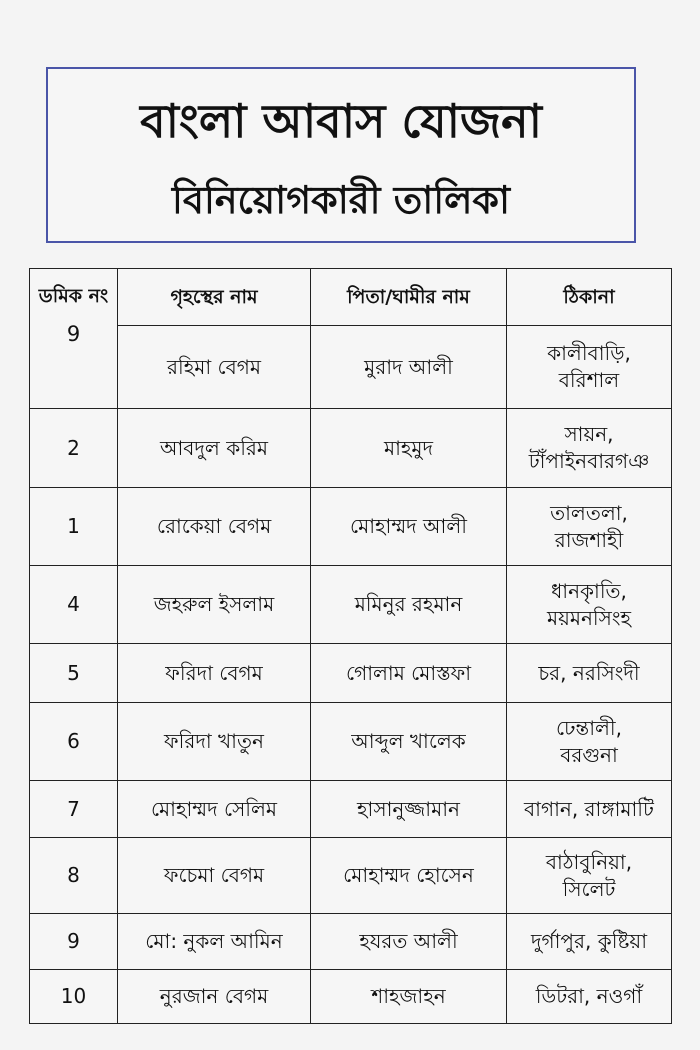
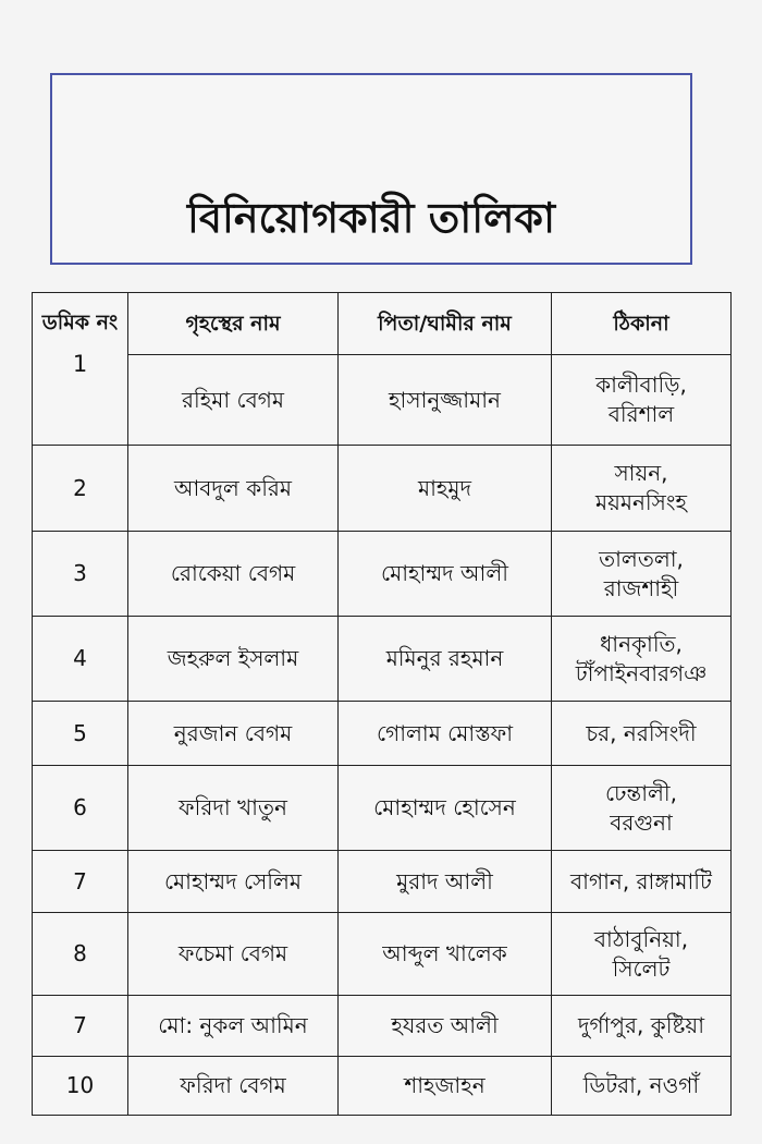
- বাংলা আবাস যোজনা
  বিনিয়োগকারী তালিকা
- ডমিক নং 9	গৃহস্থের নাম	পিতা/ঘামীর নাম	ঠিকানা
+ ডমিক নং 1	গৃহস্থের নাম	পিতা/ঘামীর নাম	ঠিকানা
- রহিমা বেগম	মুরাদ আলী	কালীবাড়ি, বরিশাল
+ রহিমা বেগম	হাসানুজ্জামান	কালীবাড়ি, বরিশাল
- 2	আবদুল করিম	মাহমুদ	সায়ন, টাঁপাইনবারগঞ
+ 2	আবদুল করিম	মাহমুদ	সায়ন, ময়মনসিংহ
- 1	রোকেয়া বেগম	মোহাম্মদ আলী	তালতলা, রাজশাহী
+ 3	রোকেয়া বেগম	মোহাম্মদ আলী	তালতলা, রাজশাহী
- 4	জহরুল ইসলাম	মমিনুর রহমান	ধানকাৃতি, ময়মনসিংহ
+ 4	জহরুল ইসলাম	মমিনুর রহমান	ধানকাৃতি, টাঁপাইনবারগঞ
- 5	ফরিদা বেগম	গোলাম মোস্তফা	চর, নরসিংদী
+ 5	নুরজান বেগম	গোলাম মোস্তফা	চর, নরসিংদী
- 6	ফরিদা খাতুন	আব্দুল খালেক	ঢেন্তালী, বরগুনা
+ 6	ফরিদা খাতুন	মোহাম্মদ হোসেন	ঢেন্তালী, বরগুনা
- 7	মোহাম্মদ সেলিম	হাসানুজ্জামান	বাগান, রাঙ্গামাটি
+ 7	মোহাম্মদ সেলিম	মুরাদ আলী	বাগান, রাঙ্গামাটি
- 8	ফচেমা বেগম	মোহাম্মদ হোসেন	বাঠাবুনিয়া, সিলেট
+ 8	ফচেমা বেগম	আব্দুল খালেক	বাঠাবুনিয়া, সিলেট
- 9	মো: নুকল আমিন	হযরত আলী	দুর্গাপুর, কুষ্টিয়া
+ 7	মো: নুকল আমিন	হযরত আলী	দুর্গাপুর, কুষ্টিয়া
- 10	নুরজান বেগম	শাহজাহন	ডিটরা, নওগাঁ
+ 10	ফরিদা বেগম	শাহজাহন	ডিটরা, নওগাঁ
